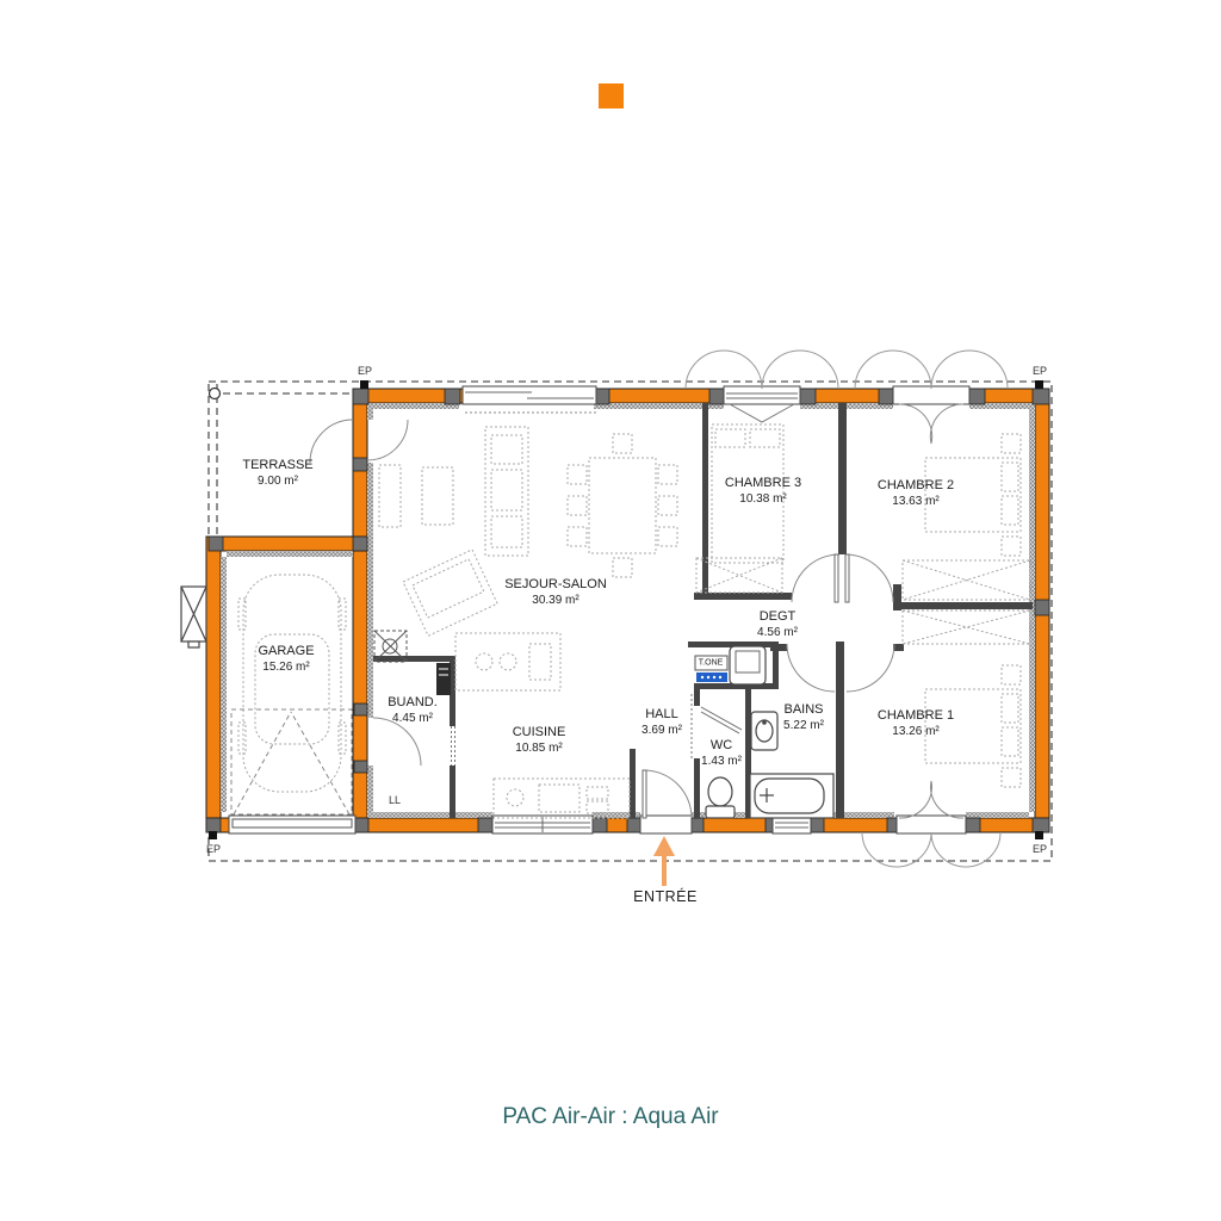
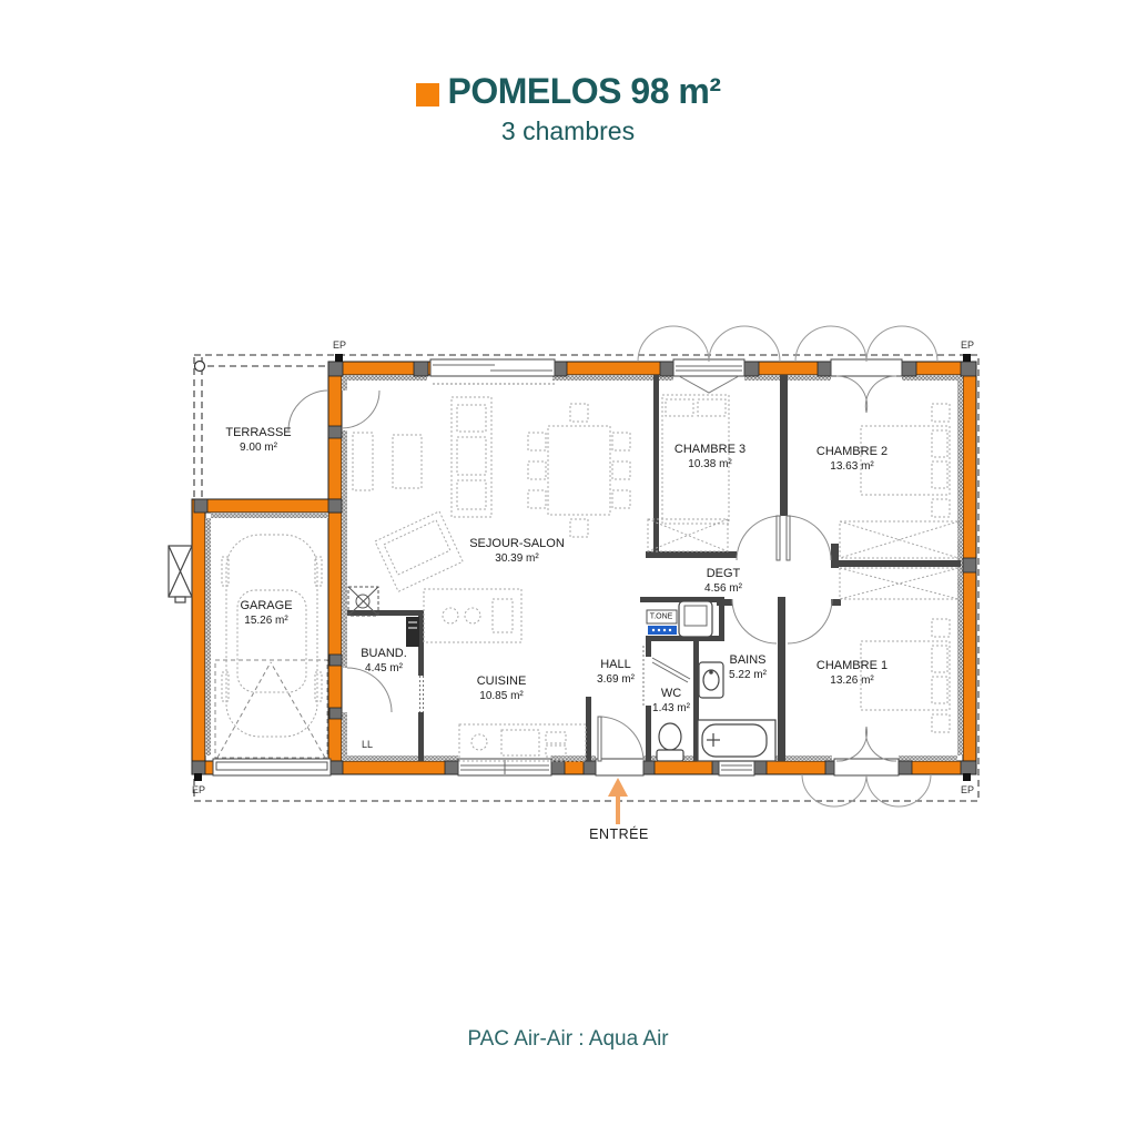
+ POMELOS 98 m²
+ 3 chambres
  TERRASSE
  9.00 m²
  GARAGE
  15.26 m²
  SEJOUR-SALON
  30.39 m²
  BUAND.
  4.45 m²
  CUISINE
  10.85 m²
  HALL
  3.69 m²
  WC
  1.43 m²
  BAINS
  5.22 m²
  DEGT
  4.56 m²
  CHAMBRE 3
  10.38 m²
  CHAMBRE 2
  13.63 m²
  CHAMBRE 1
  13.26 m²
  EP
  EP
  EP
  EP
  LL
  ENTRÉE
  PAC Air-Air : Aqua Air
